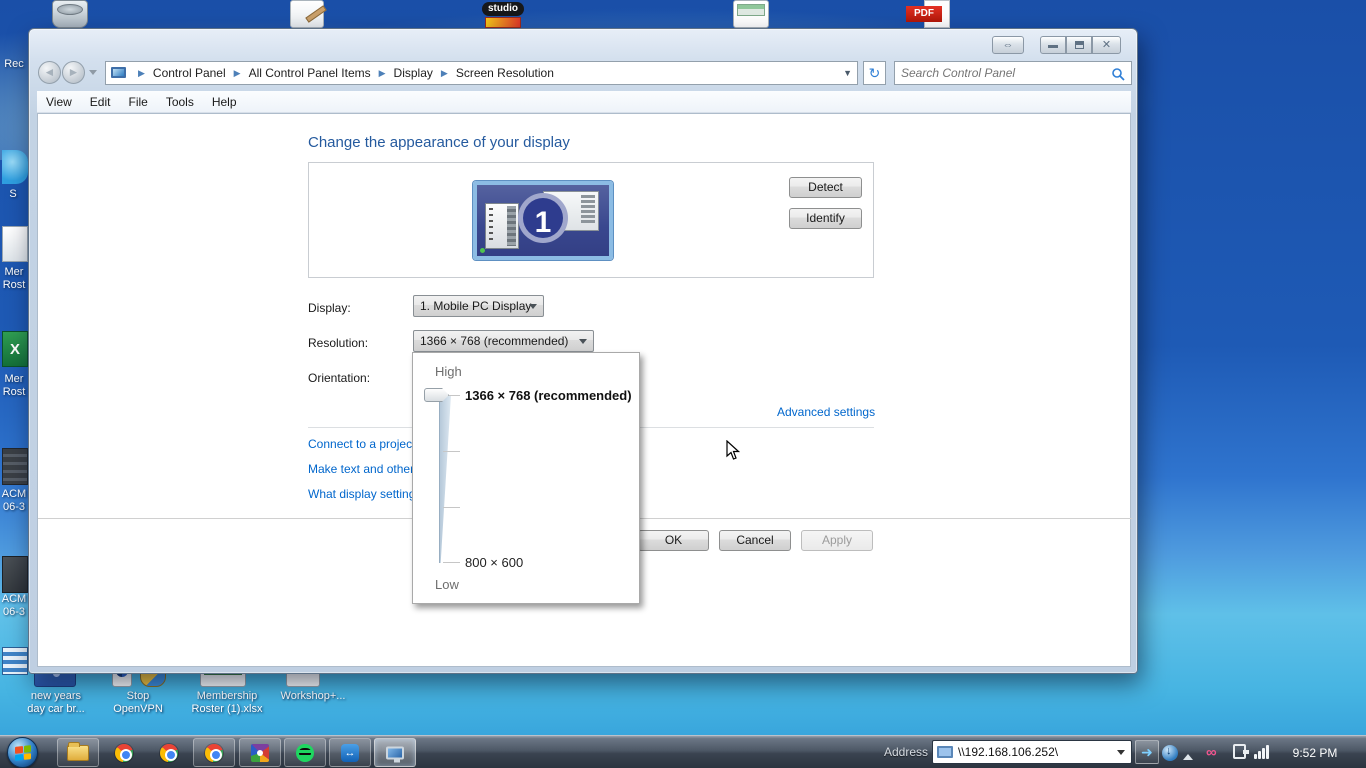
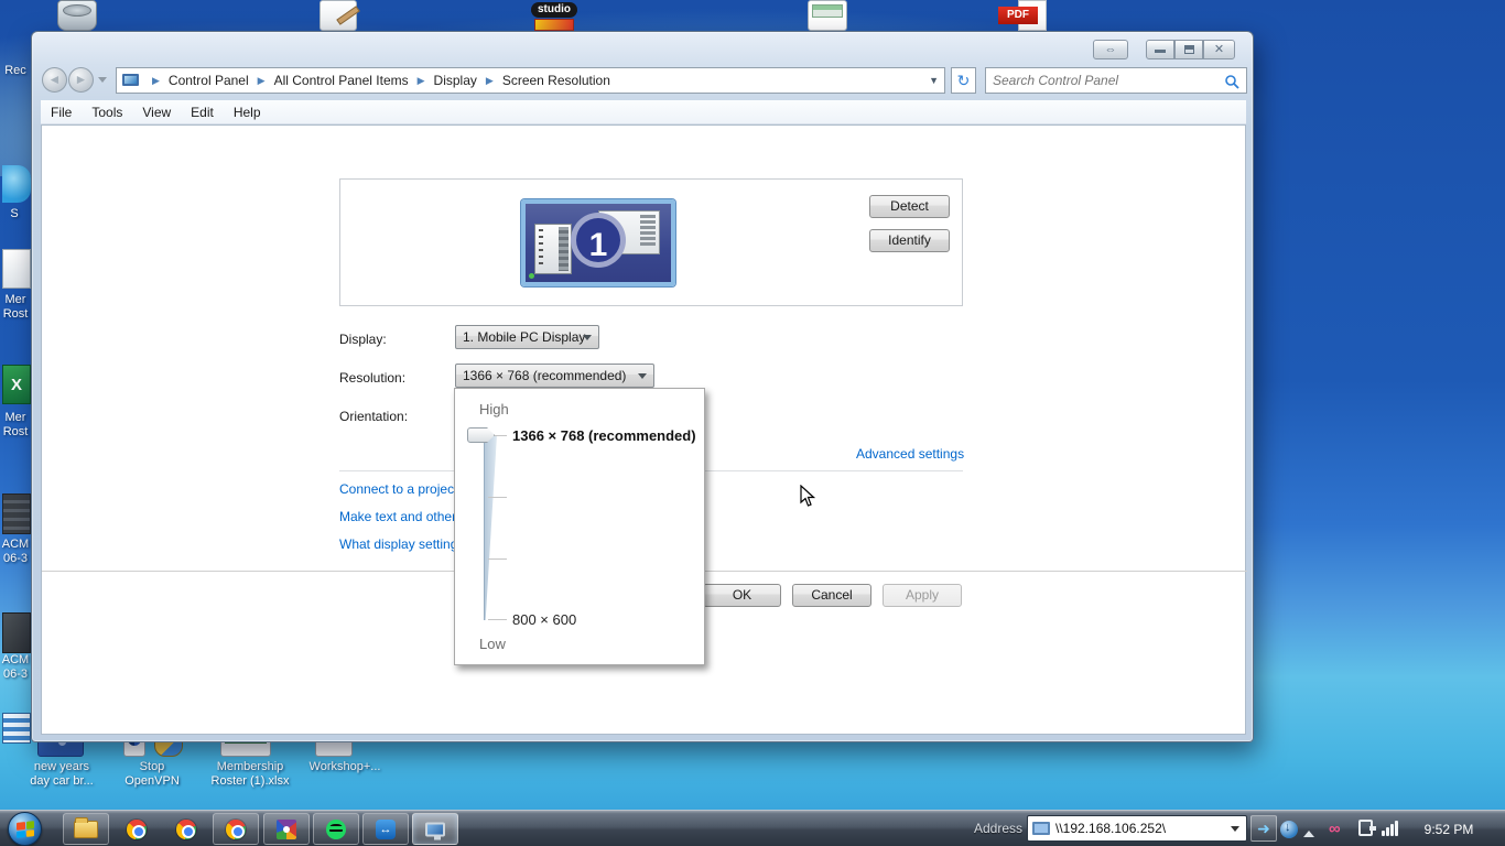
  studio
  PDF
  Rec
  S
  Mer
  Rost
  X
  Mer
  Rost
  ACM
  06-3
  ACM
  06-3
  new years
  day car br...
  Stop
  OpenVPN
  Membership
  Roster (1).xlsx
  Workshop+...
  ⇔
  ✕
  ◄
  ►
  ▶
  Control Panel
  ▶
  All Control Panel Items
  ▶
  Display
  ▶
  Screen Resolution
  ▼
  ↻
  Search Control Panel
- View
+ File
- Edit
+ Tools
- File
+ View
- Tools
+ Edit
  Help
- Change the appearance of your display
  1
  Detect
  Identify
  Display:
  1. Mobile PC Display
  Resolution:
  1366 × 768 (recommended)
  Orientation:
  Advanced settings
  Connect to a projec
  Make text and othe
  What display settin
  OK
  Cancel
  Apply
  High
  1366 × 768 (recommended)
  800 × 600
  Low
  ↔
  Address
  \\192.168.106.252\
  ➜
  ∞
  9:52 PM
